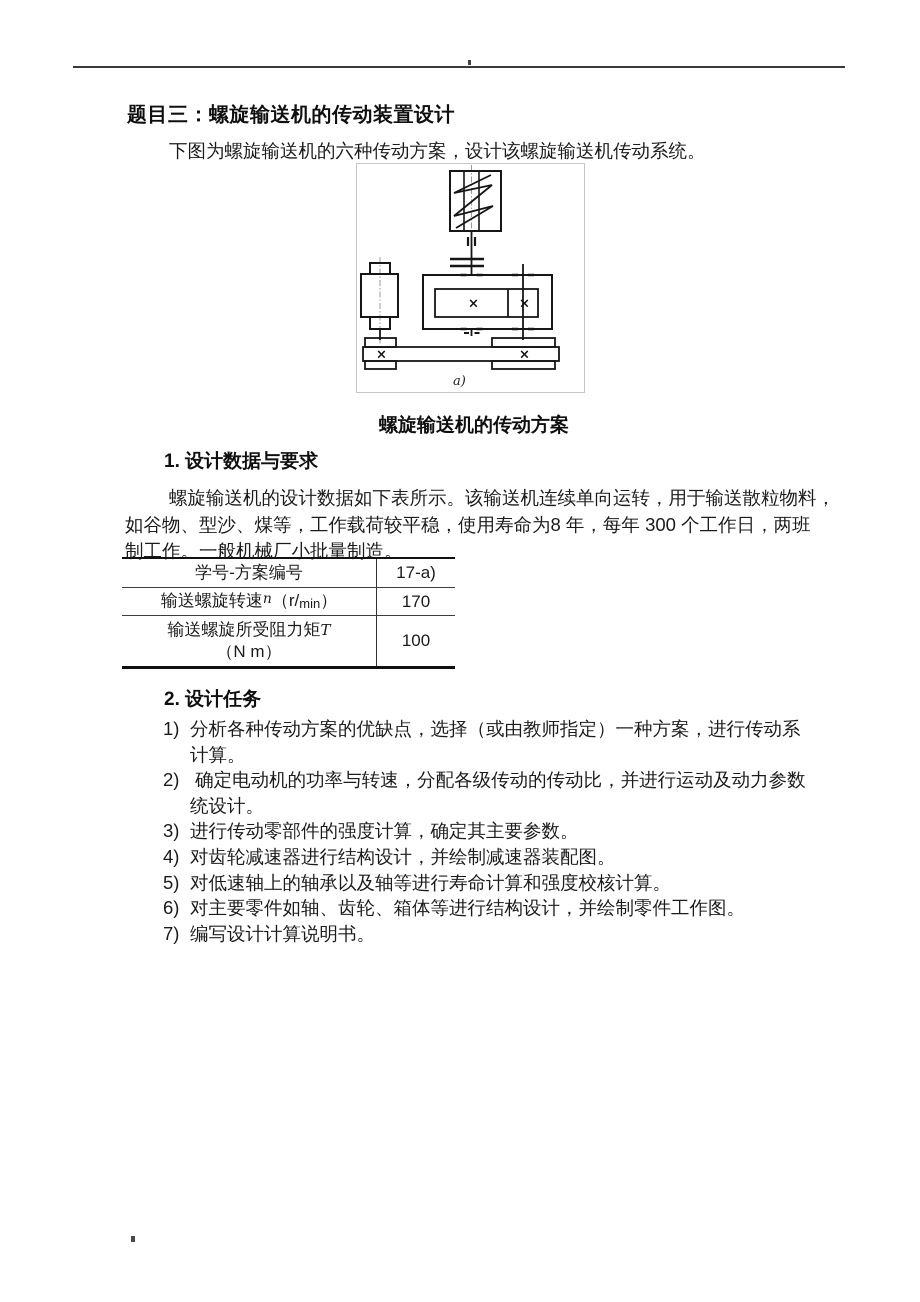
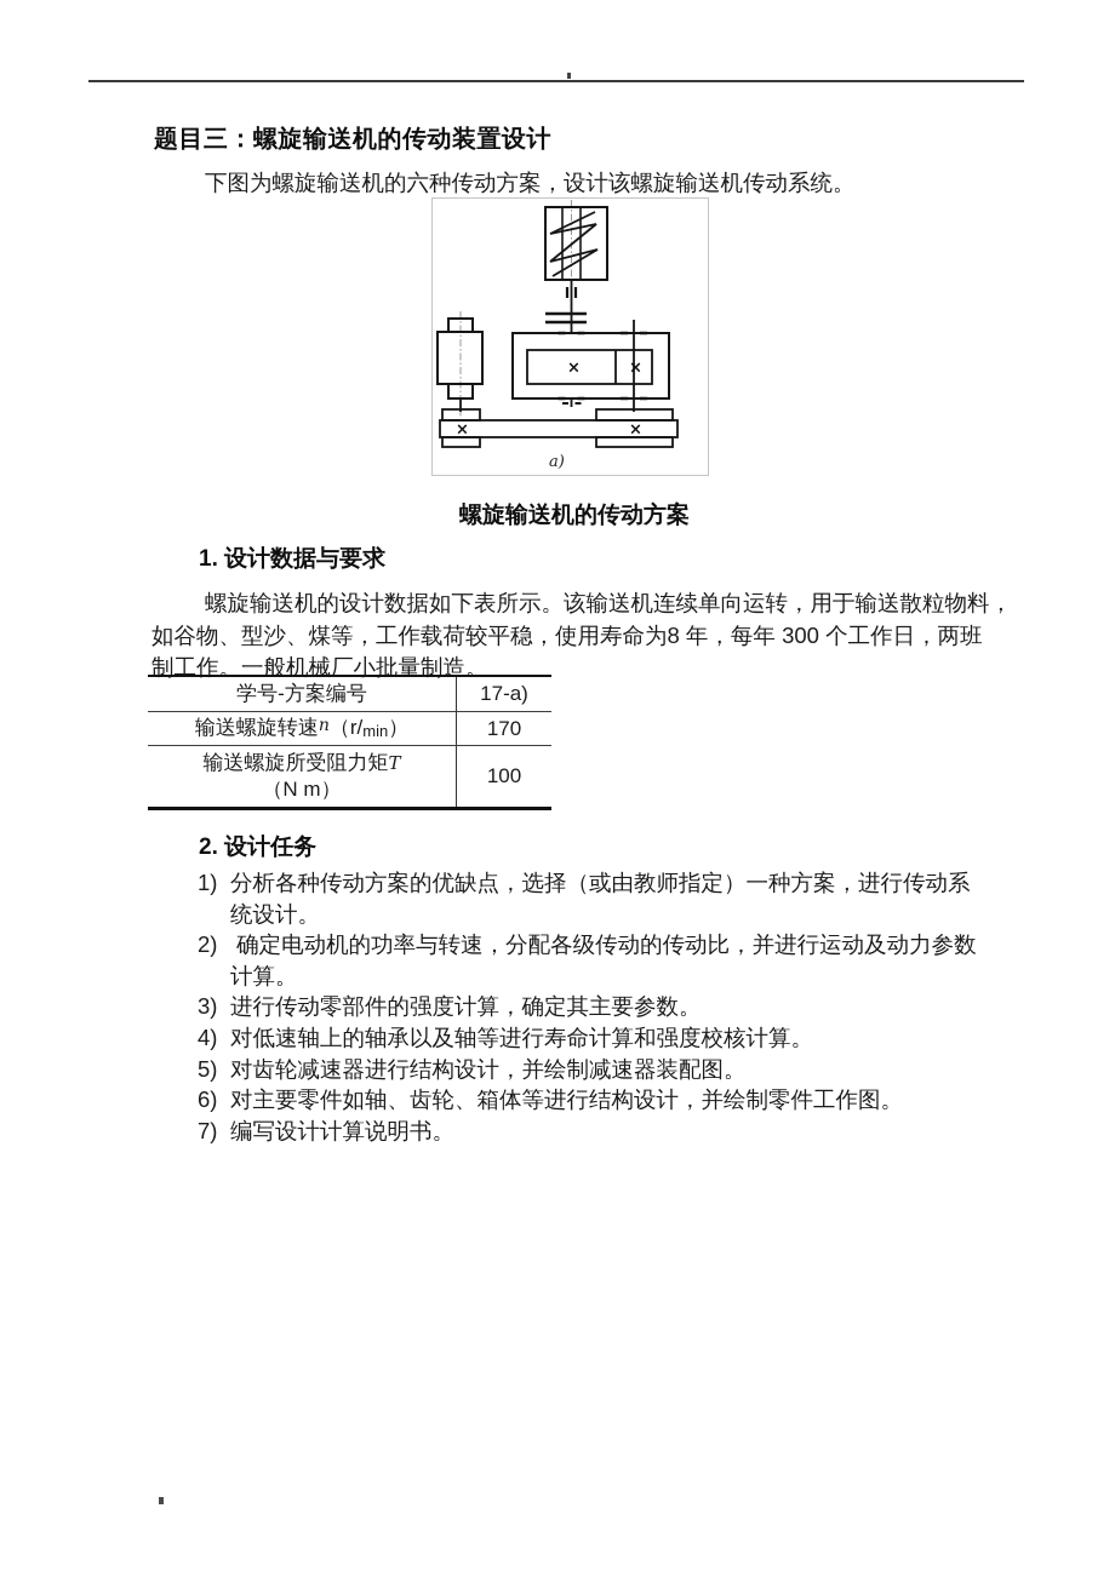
  题目三：螺旋输送机的传动装置设计
  下图为螺旋输送机的六种传动方案，设计该螺旋输送机传动系统。
  ×
  ×
  ×
  ×
  a)
  螺旋输送机的传动方案
  1. 设计数据与要求
  螺旋输送机的设计数据如下表所示。该输送机连续单向运转，用于输送散粒物料，
  如谷物、型沙、煤等，工作载荷较平稳，使用寿命为8 年，每年 300 个工作日，两班
  制工作。一般机械厂小批量制造。
  学号-方案编号
  17-a)
  输送螺旋转速n（r/min）
  170
  输送螺旋所受阻力矩T
  （N m）
  100
  2. 设计任务
  1)
  分析各种传动方案的优缺点，选择（或由教师指定）一种方案，进行传动系
- 计算。
+ 统设计。
  2)
  确定电动机的功率与转速，分配各级传动的传动比，并进行运动及动力参数
- 统设计。
+ 计算。
  3)
  进行传动零部件的强度计算，确定其主要参数。
  4)
- 对齿轮减速器进行结构设计，并绘制减速器装配图。
+ 对低速轴上的轴承以及轴等进行寿命计算和强度校核计算。
  5)
- 对低速轴上的轴承以及轴等进行寿命计算和强度校核计算。
+ 对齿轮减速器进行结构设计，并绘制减速器装配图。
  6)
  对主要零件如轴、齿轮、箱体等进行结构设计，并绘制零件工作图。
  7)
  编写设计计算说明书。
